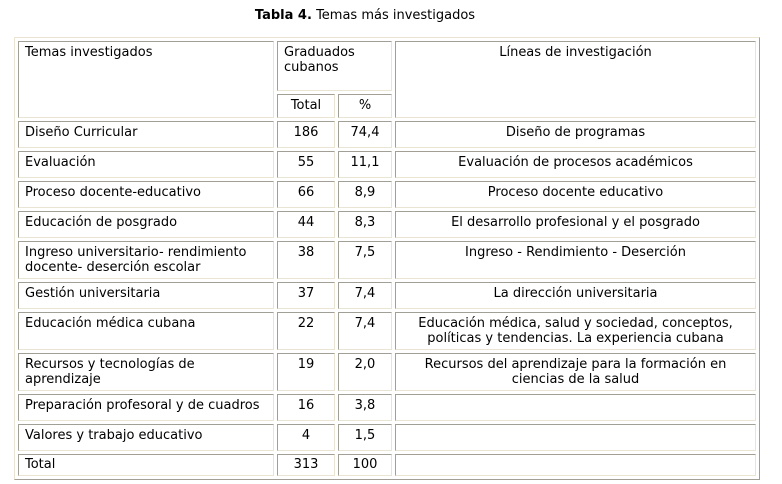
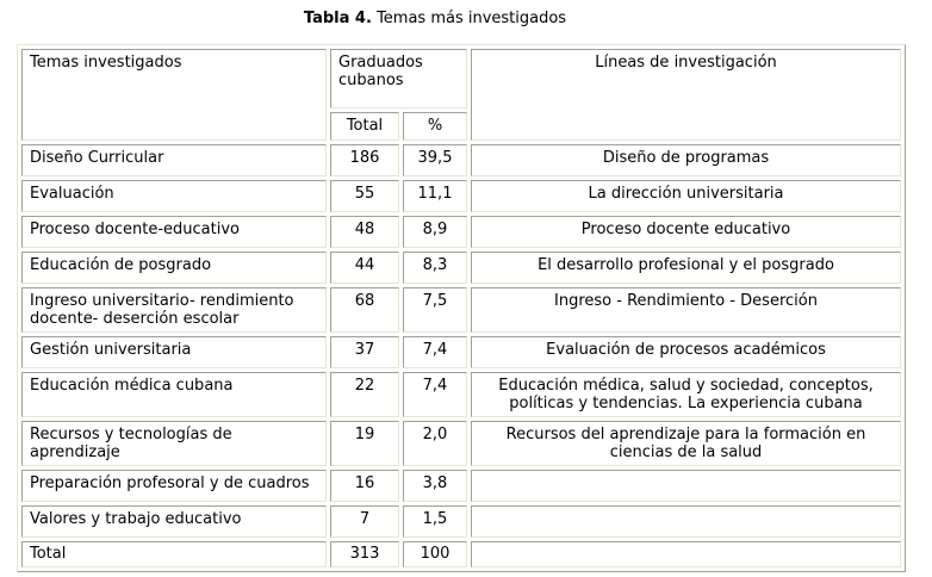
  Tabla 4. Temas más investigados
  Temas investigados	Graduados cubanos	Líneas de investigación
  Total	%
- Diseño Curricular	186	74,4	Diseño de programas
+ Diseño Curricular	186	39,5	Diseño de programas
- Evaluación	55	11,1	Evaluación de procesos académicos
+ Evaluación	55	11,1	La dirección universitaria
- Proceso docente-educativo	66	8,9	Proceso docente educativo
+ Proceso docente-educativo	48	8,9	Proceso docente educativo
  Educación de posgrado	44	8,3	El desarrollo profesional y el posgrado
- Ingreso universitario- rendimiento docente- deserción escolar	38	7,5	Ingreso - Rendimiento - Deserción
+ Ingreso universitario- rendimiento docente- deserción escolar	68	7,5	Ingreso - Rendimiento - Deserción
- Gestión universitaria	37	7,4	La dirección universitaria
+ Gestión universitaria	37	7,4	Evaluación de procesos académicos
  Educación médica cubana	22	7,4	Educación médica, salud y sociedad, conceptos, políticas y tendencias. La experiencia cubana
  Recursos y tecnologías de aprendizaje	19	2,0	Recursos del aprendizaje para la formación en ciencias de la salud
  Preparación profesoral y de cuadros	16	3,8
- Valores y trabajo educativo	4	1,5
+ Valores y trabajo educativo	7	1,5
  Total	313	100
